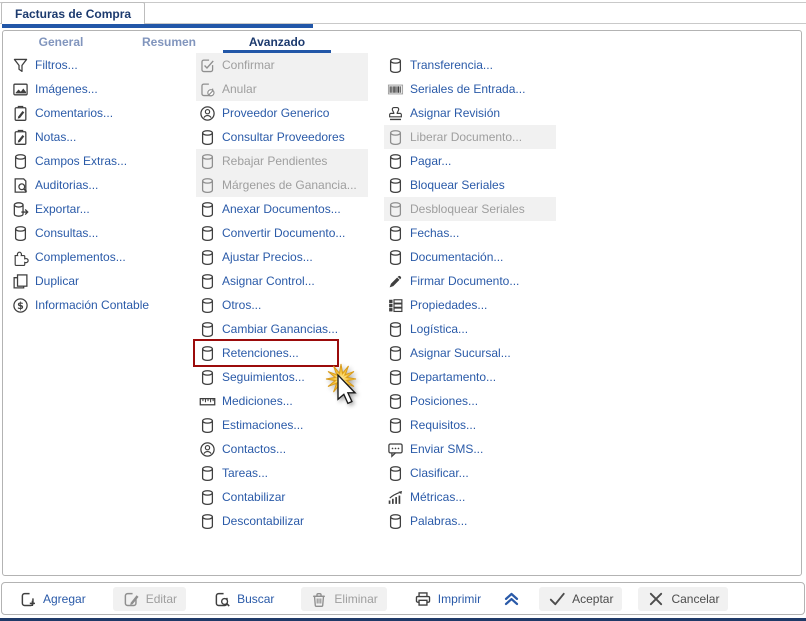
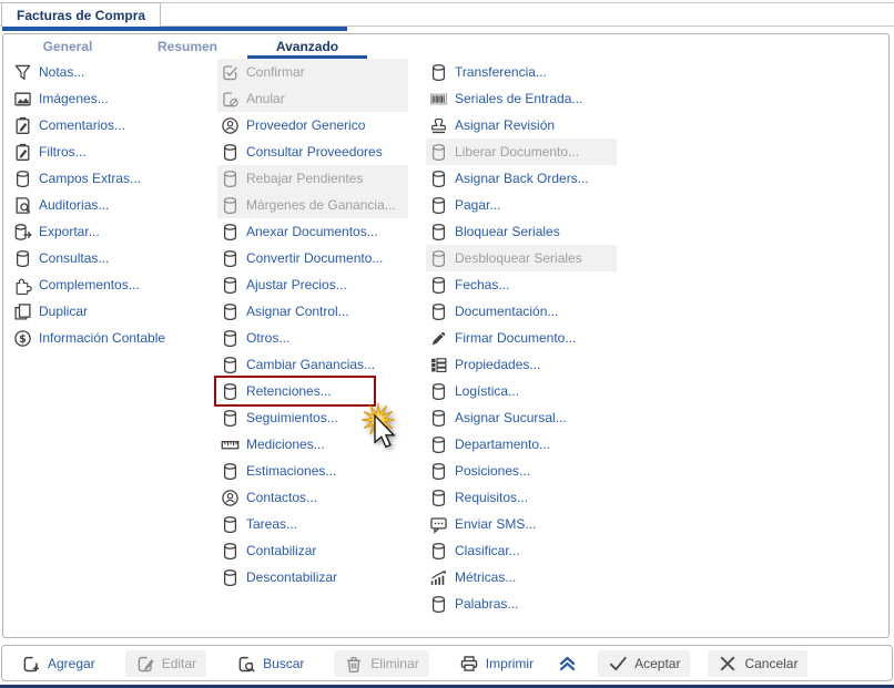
  Facturas de Compra
  General
  Resumen
  Avanzado
- Filtros...
+ Notas...
  Imágenes...
  Comentarios...
- Notas...
+ Filtros...
  Campos Extras...
  Auditorias...
  Exportar...
  Consultas...
  Complementos...
  Duplicar
  $
  Información Contable
  Confirmar
  Anular
  Proveedor Generico
  Consultar Proveedores
  Rebajar Pendientes
  Márgenes de Ganancia...
  Anexar Documentos...
  Convertir Documento...
  Ajustar Precios...
  Asignar Control...
  Otros...
  Cambiar Ganancias...
  Retenciones...
  Seguimientos...
  Mediciones...
  Estimaciones...
  Contactos...
  Tareas...
  Contabilizar
  Descontabilizar
  Transferencia...
  Seriales de Entrada...
  Asignar Revisión
  Liberar Documento...
+ Asignar Back Orders...
  Pagar...
  Bloquear Seriales
  Desbloquear Seriales
  Fechas...
  Documentación...
  Firmar Documento...
  Propiedades...
  Logística...
  Asignar Sucursal...
  Departamento...
  Posiciones...
  Requisitos...
  Enviar SMS...
  Clasificar...
  Métricas...
  Palabras...
  Agregar
  Editar
  Buscar
  Eliminar
  Imprimir
  Aceptar
  Cancelar
